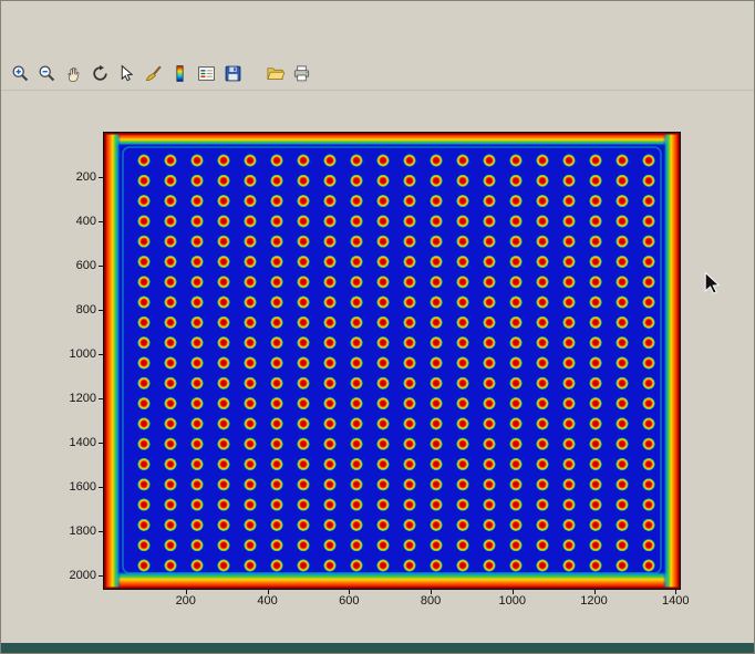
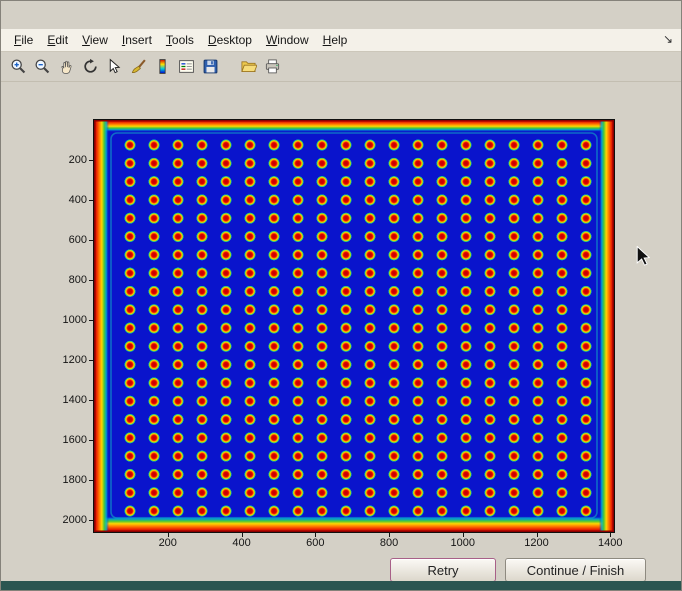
+ File
+ Edit
+ View
+ Insert
+ Tools
+ Desktop
+ Window
+ Help
+ ↘
+ Retry
+ Continue / Finish
  200
  400
  600
  800
  1000
  1200
  1400
  1600
  1800
  2000
  200
  400
  600
  800
  1000
  1200
  1400
